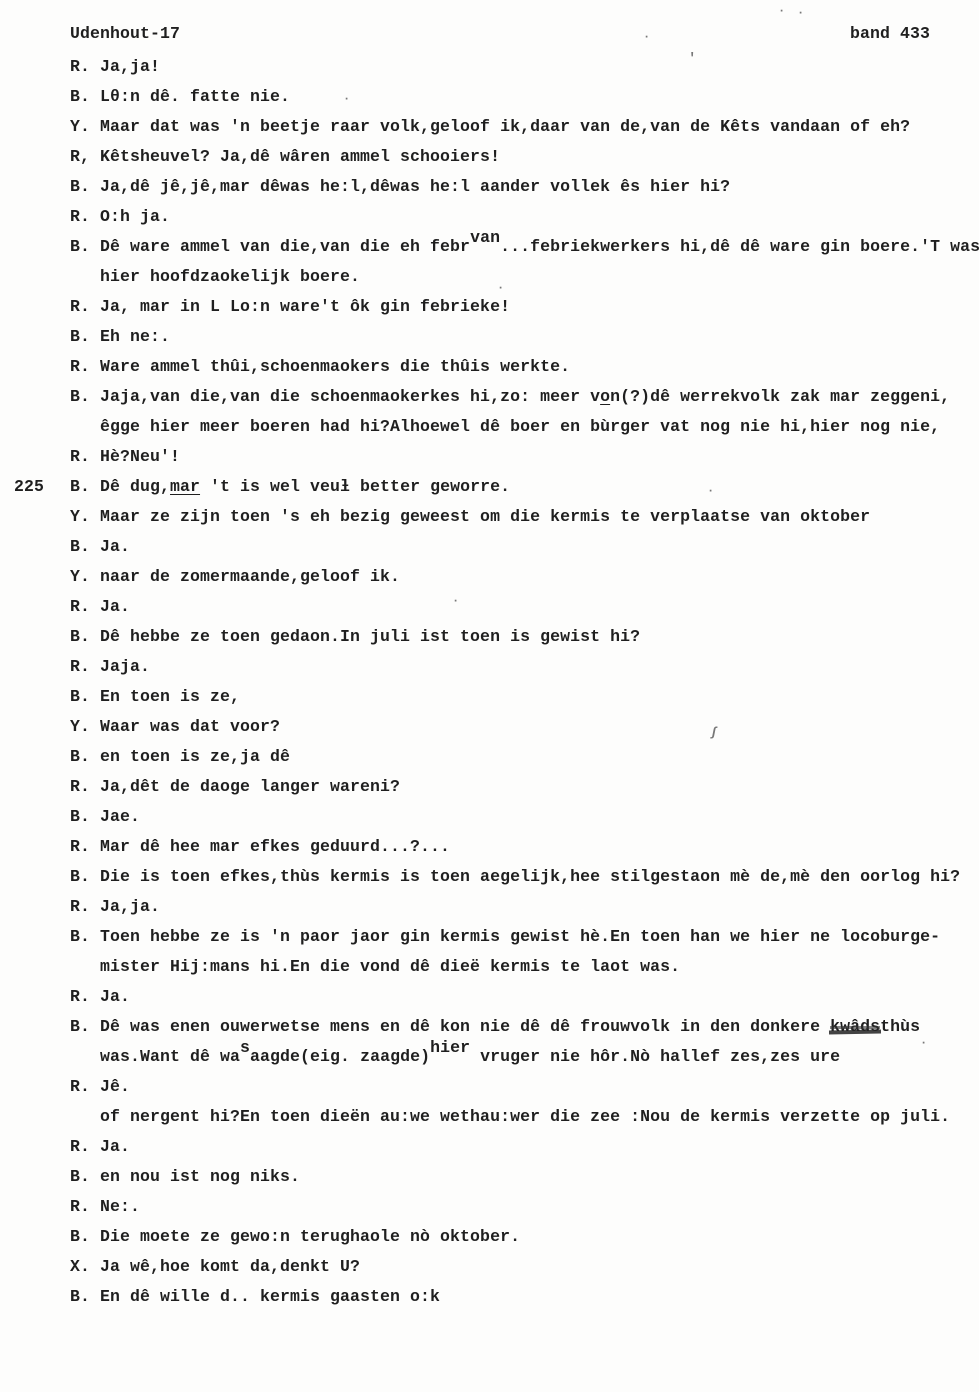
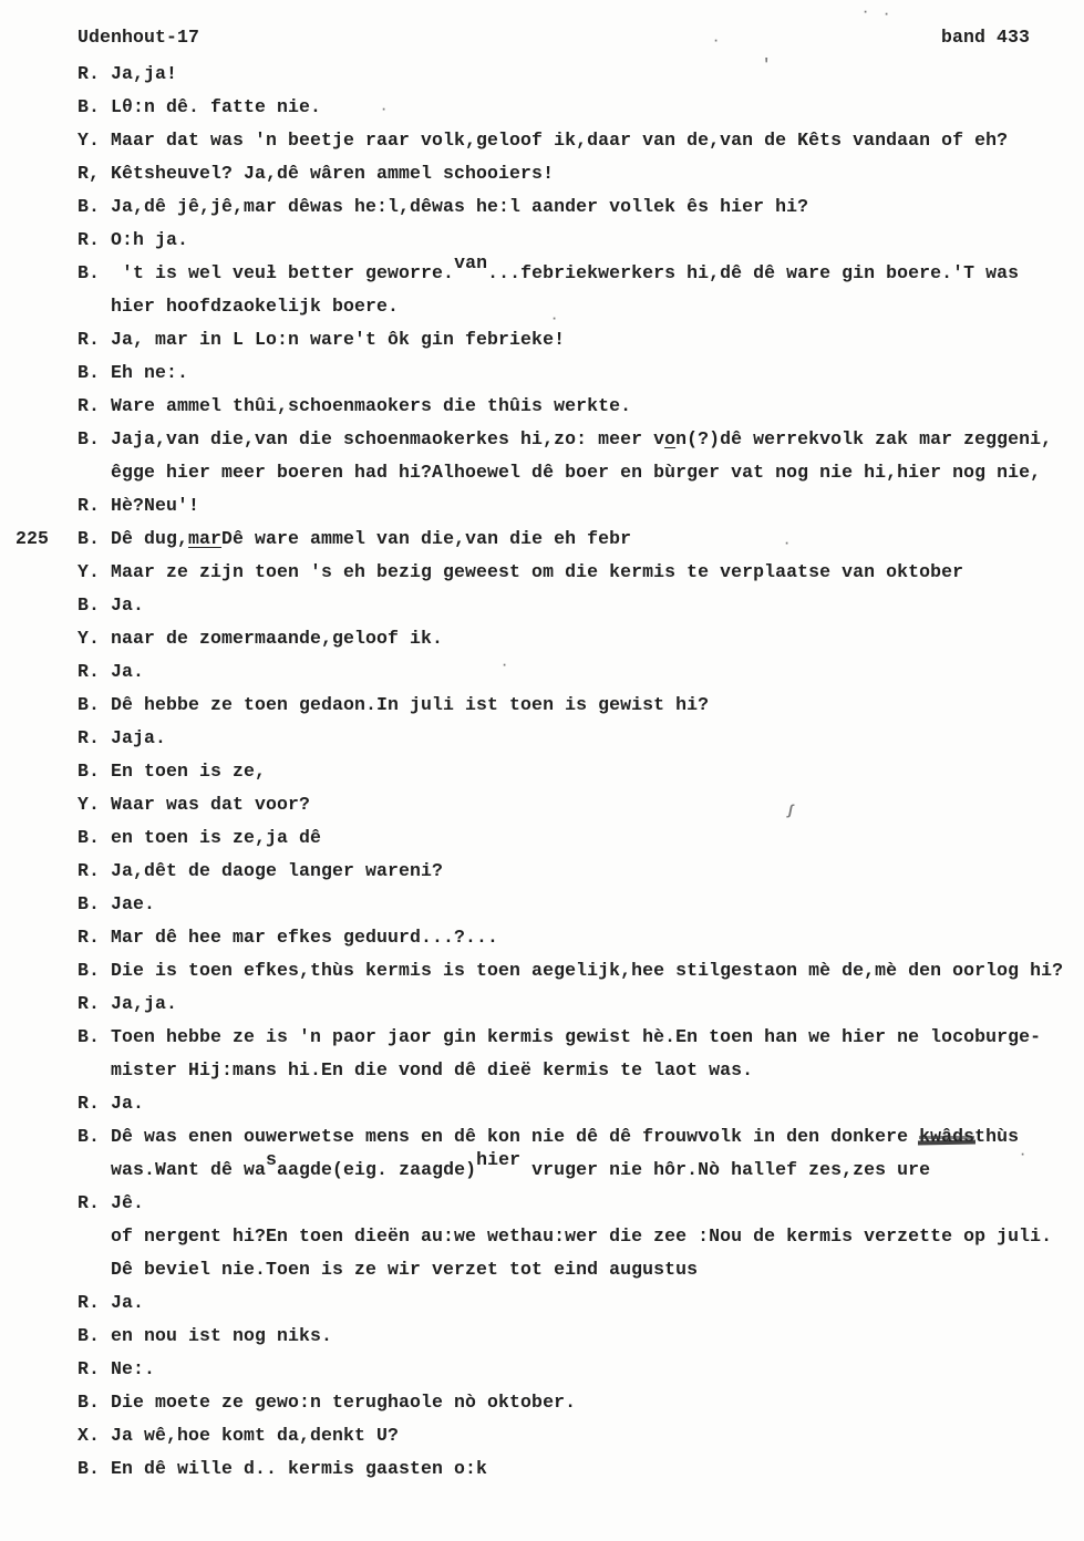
  Udenhout-17
  band 433
  R. Ja,ja!
  B. Lθ:n dê. fatte nie.
  Y. Maar dat was 'n beetje raar volk,geloof ik,daar van de,van de Kêts vandaan of eh?
  R, Kêtsheuvel? Ja,dê wâren ammel schooiers!
  B. Ja,dê jê,jê,mar dêwas he:l,dêwas he:l aander vollek ês hier hi?
  R. O:h ja.
- B. Dê ware ammel van die,van die eh febrvan...febriekwerkers hi,dê dê ware gin boere.'T was
+ B. 't is wel veuƚ better geworre.van...febriekwerkers hi,dê dê ware gin boere.'T was
  hier hoofdzaokelijk boere.
  R. Ja, mar in L Lo:n ware't ôk gin febrieke!
  B. Eh ne:.
  R. Ware ammel thûi,schoenmaokers die thûis werkte.
  B. Jaja,van die,van die schoenmaokerkes hi,zo: meer von(?)dê werrekvolk zak mar zeggeni,
  êgge hier meer boeren had hi?Alhoewel dê boer en bùrger vat nog nie hi,hier nog nie,
  R. Hè?Neu'!
  225
- B. Dê dug,mar 't is wel veuƚ better geworre.
+ B. Dê dug,marDê ware ammel van die,van die eh febr
  Y. Maar ze zijn toen 's eh bezig geweest om die kermis te verplaatse van oktober
  B. Ja.
  Y. naar de zomermaande,geloof ik.
  R. Ja.
  B. Dê hebbe ze toen gedaon.In juli ist toen is gewist hi?
  R. Jaja.
  B. En toen is ze,
  Y. Waar was dat voor?
  B. en toen is ze,ja dê
  R. Ja,dêt de daoge langer wareni?
  B. Jae.
  R. Mar dê hee mar efkes geduurd...?...
  B. Die is toen efkes,thùs kermis is toen aegelijk,hee stilgestaon mè de,mè den oorlog hi?
  R. Ja,ja.
  B. Toen hebbe ze is 'n paor jaor gin kermis gewist hè.En toen han we hier ne locoburge-
  mister Hij:mans hi.En die vond dê dieë kermis te laot was.
  R. Ja.
  B. Dê was enen ouwerwetse mens en dê kon nie dê dê frouwvolk in den donkere kwâdsthùs
  was.Want dê wasaagde(eig. zaagde)hier vruger nie hôr.Nò hallef zes,zes ure
  R. Jê.
  of nergent hi?En toen dieën au:we wethau:wer die zee :Nou de kermis verzette op juli.
+ Dê beviel nie.Toen is ze wir verzet tot eind augustus
  R. Ja.
  B. en nou ist nog niks.
  R. Ne:.
  B. Die moete ze gewo:n terughaole nò oktober.
  X. Ja wê,hoe komt da,denkt U?
  B. En dê wille d.. kermis gaasten o:k
  ·
  '
  ·
  ·
  ·
  ·
  ·
  ʃ
  ·
  ·
